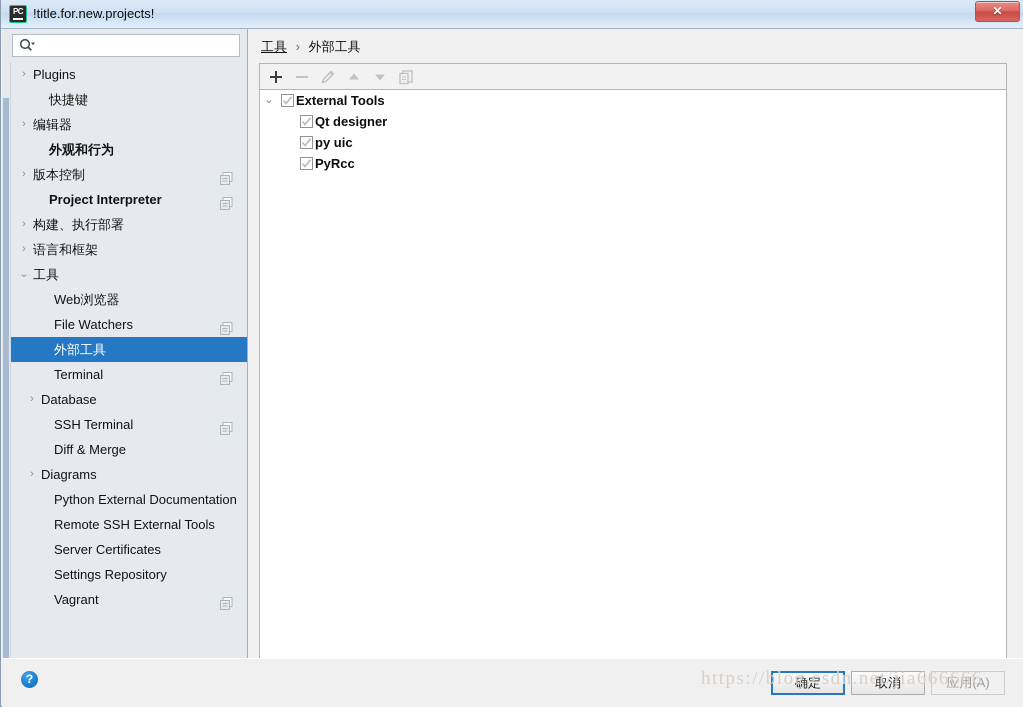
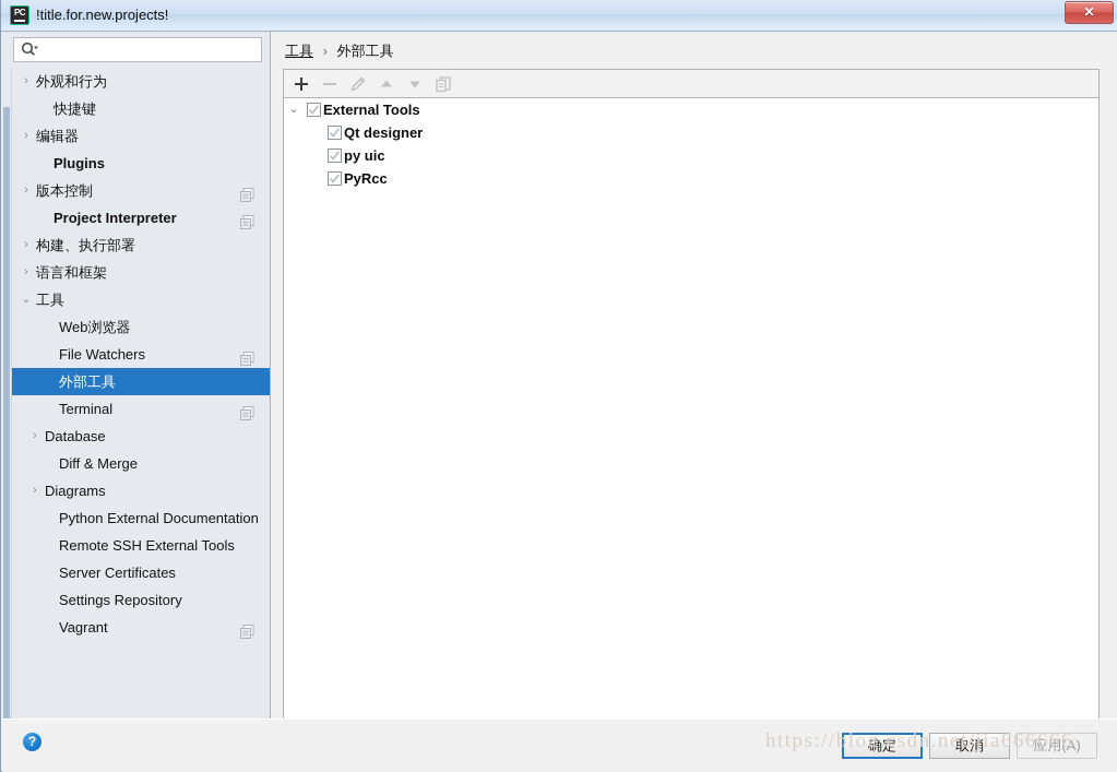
  PC
  !title.for.new.projects!
  ✕
  ›
- Plugins
+ 外观和行为
  快捷键
  ›
  编辑器
- 外观和行为
+ Plugins
  ›
  版本控制
  Project Interpreter
  ›
  构建、执行部署
  ›
  语言和框架
  ⌄
  工具
  Web浏览器
  File Watchers
  外部工具
  Terminal
  ›
  Database
- SSH Terminal
  Diff & Merge
  ›
  Diagrams
  Python External Documentation
  Remote SSH External Tools
  Server Certificates
  Settings Repository
  Vagrant
  工具 › 外部工具
  ⌄
  External Tools
  Qt designer
  py uic
  PyRcc
  ?
  确定
  取消
  应用(A)
  https://blog.csdn.net/jia666666
